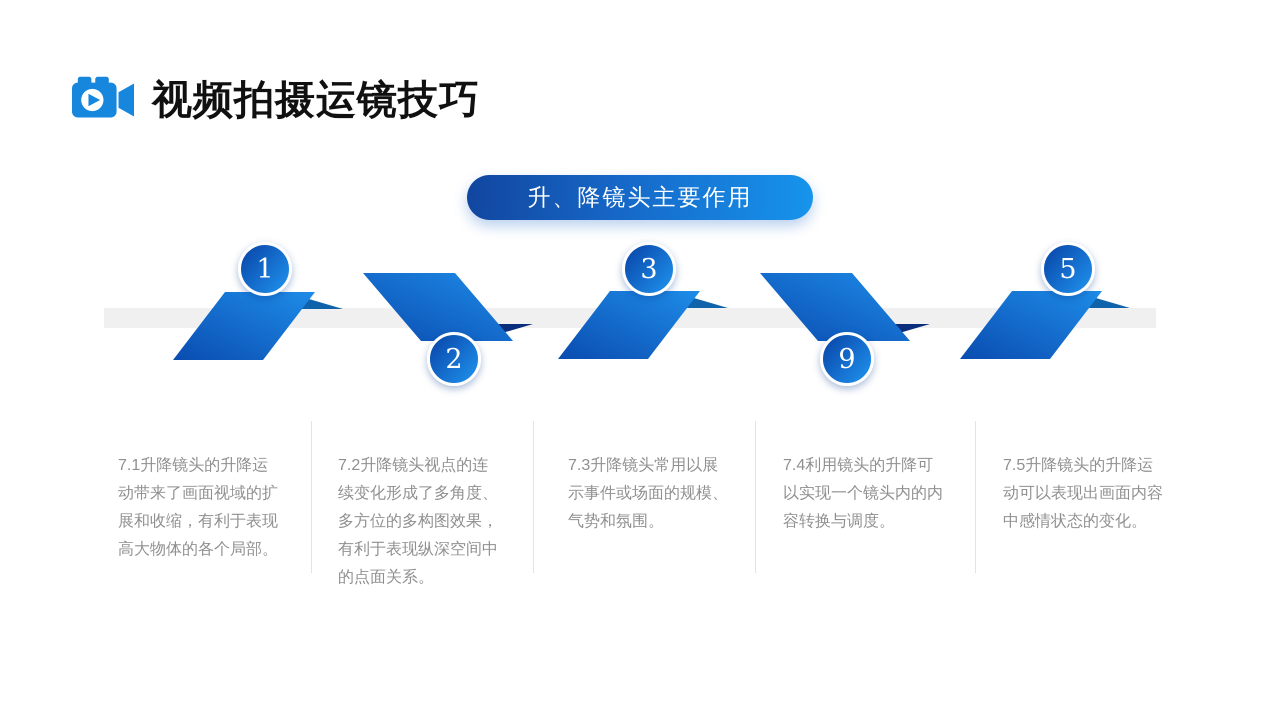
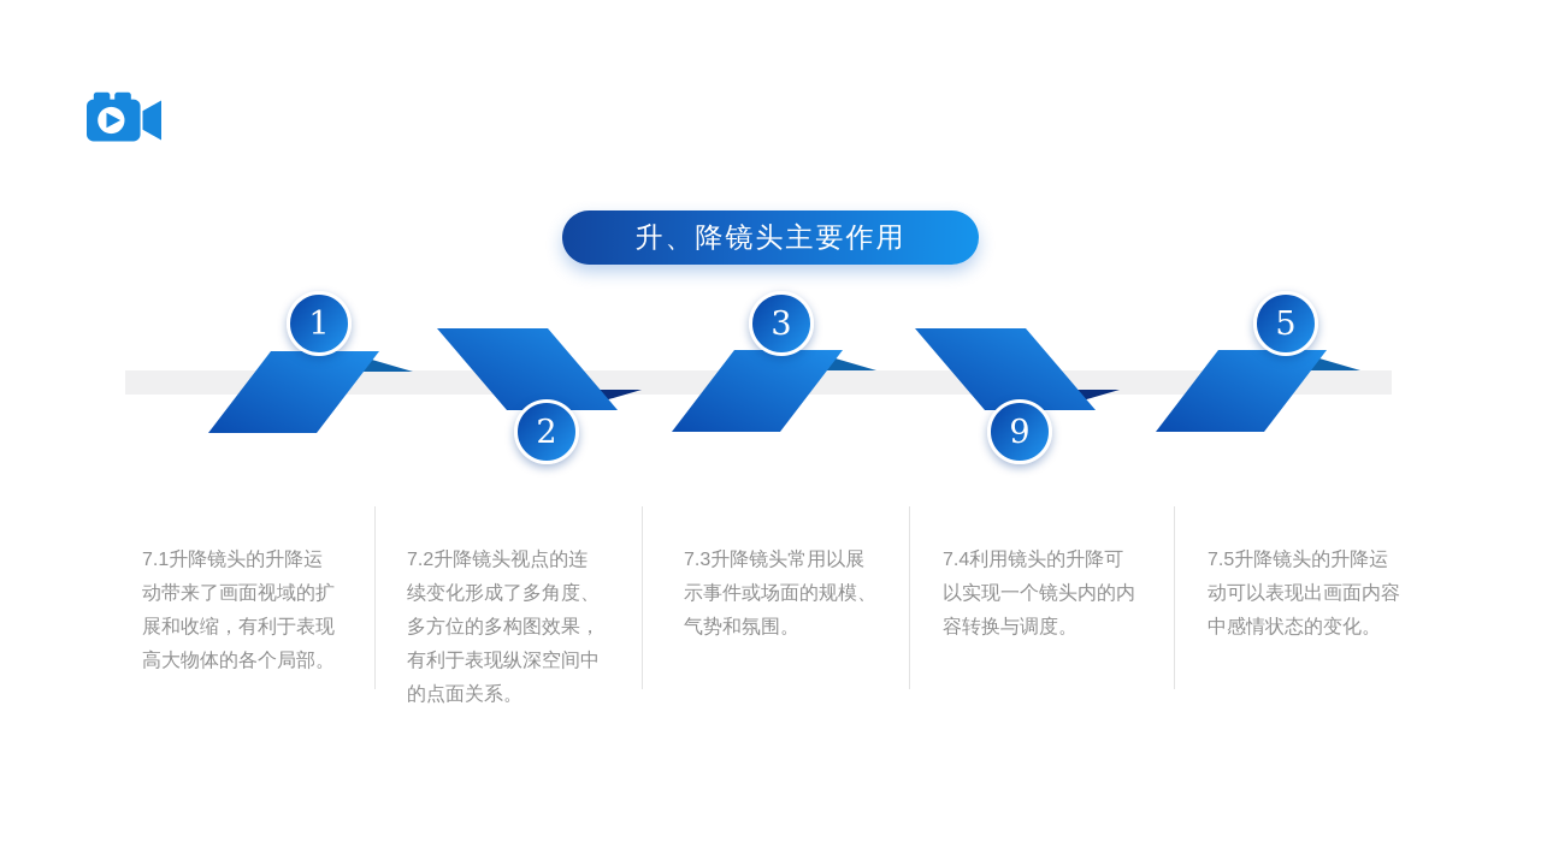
- 视频拍摄运镜技巧
  升、降镜头主要作用
  1
  2
  3
  9
  5
  7.1升降镜头的升降运
  动带来了画面视域的扩
  展和收缩，有利于表现
  高大物体的各个局部。
  7.2升降镜头视点的连
  续变化形成了多角度、
  多方位的多构图效果，
  有利于表现纵深空间中
  的点面关系。
  7.3升降镜头常用以展
  示事件或场面的规模、
  气势和氛围。
  7.4利用镜头的升降可
  以实现一个镜头内的内
  容转换与调度。
  7.5升降镜头的升降运
  动可以表现出画面内容
  中感情状态的变化。
